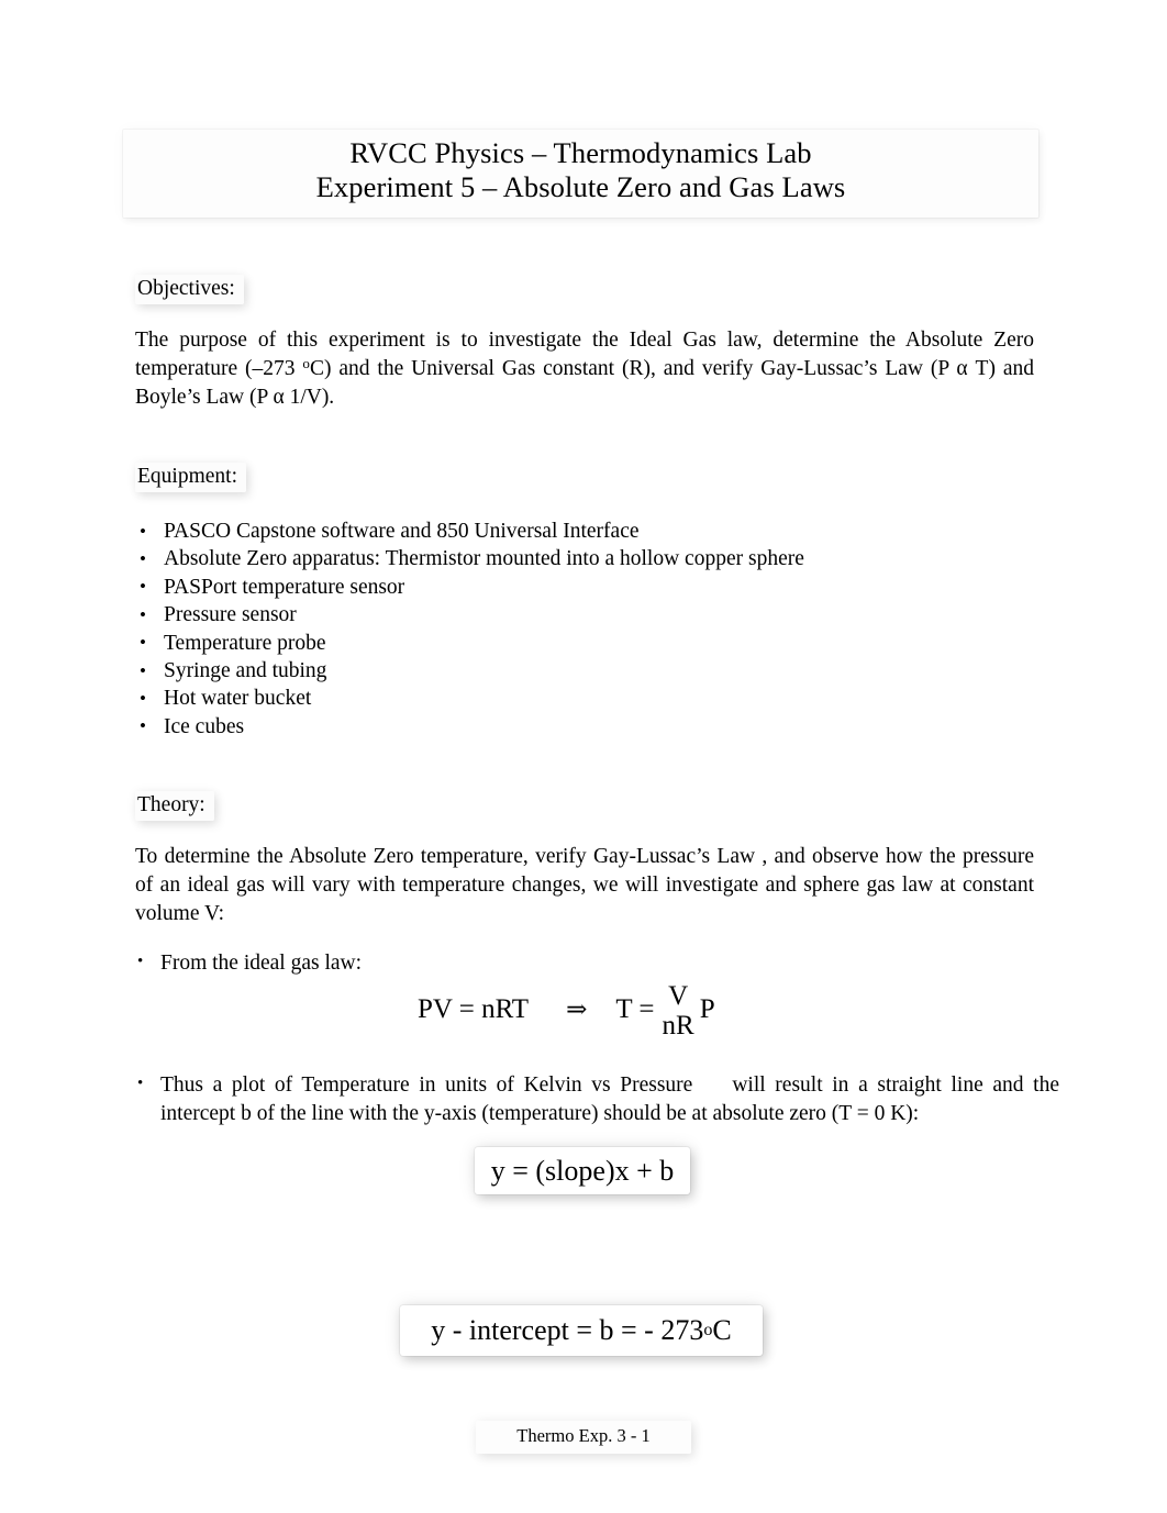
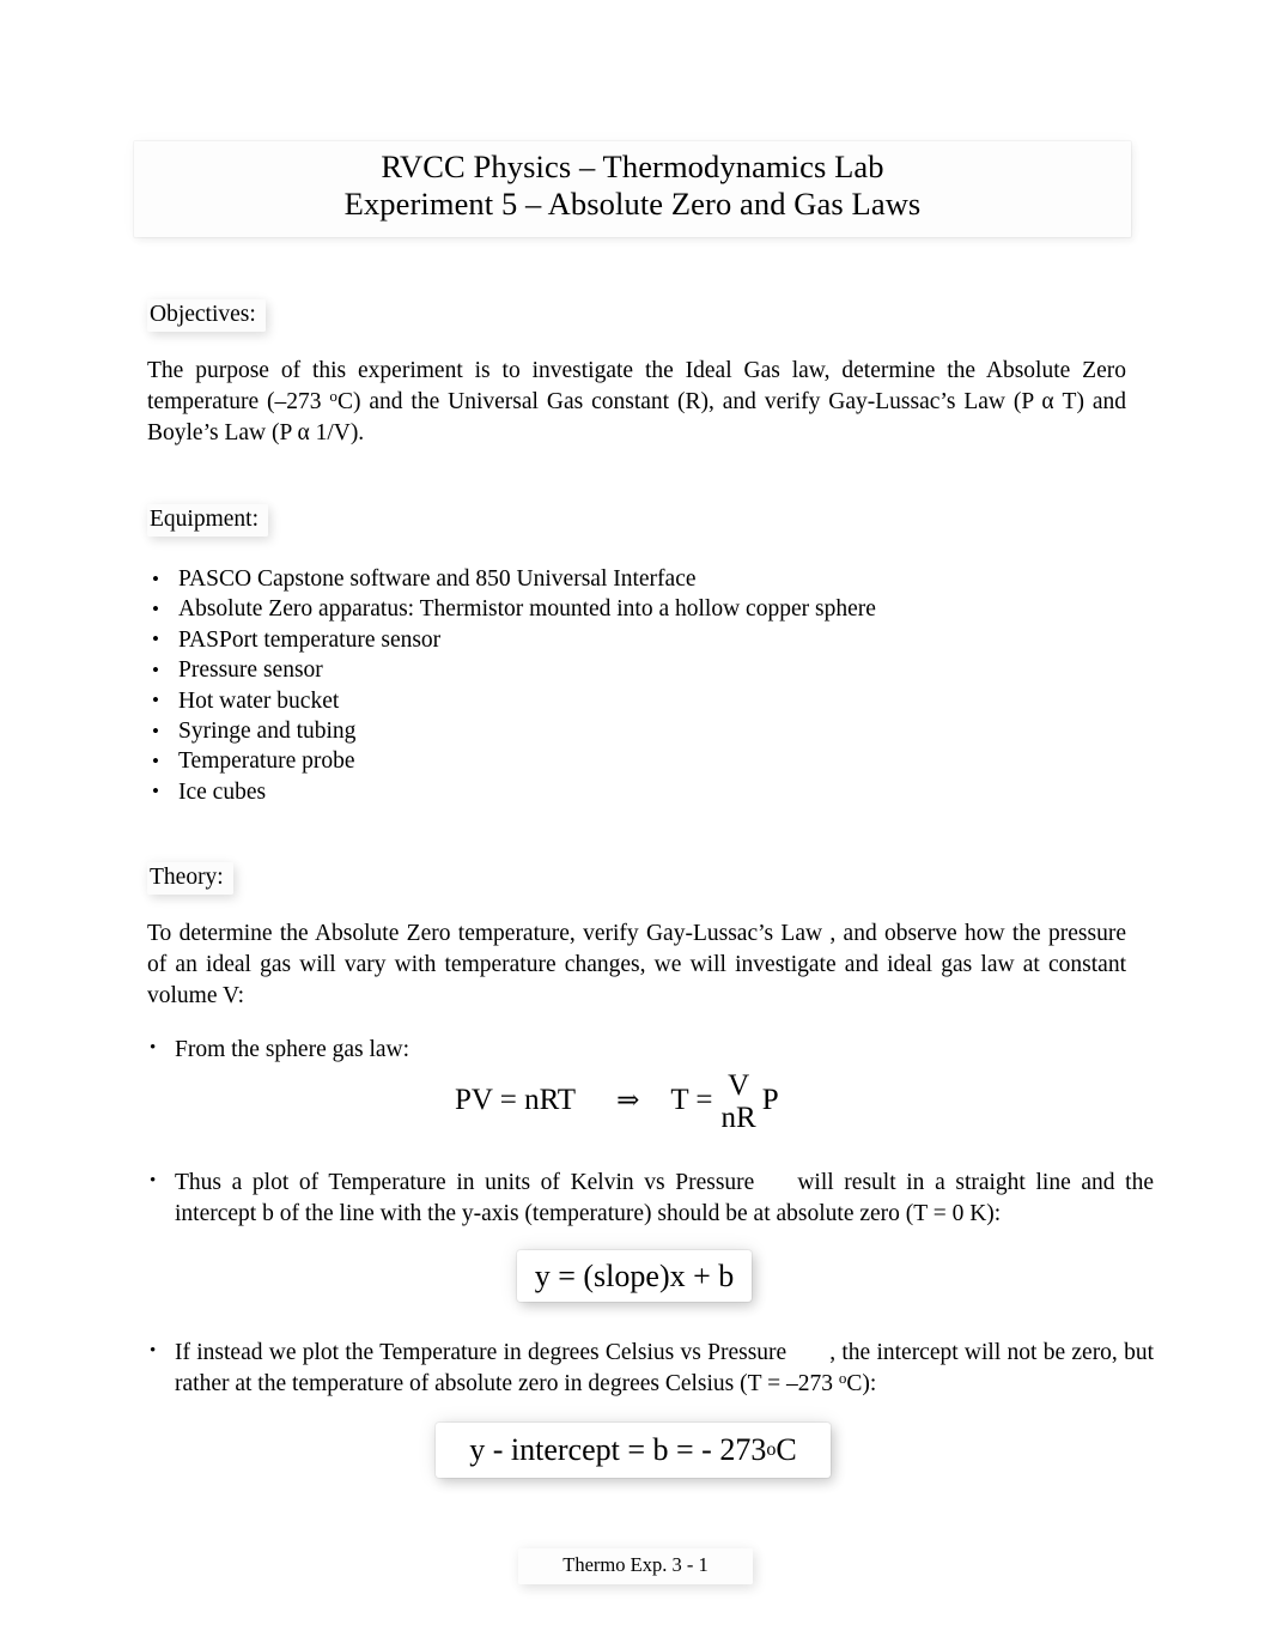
  RVCC Physics – Thermodynamics Lab
  Experiment 5 – Absolute Zero and Gas Laws
  Objectives:
  The purpose of this experiment is to investigate the Ideal Gas law, determine the Absolute Zero temperature (–273 oC) and the Universal Gas constant (R), and verify Gay-Lussac’s Law (P α T) and Boyle’s Law (P α 1/V).
  Equipment:
  PASCO Capstone software and 850 Universal Interface
  Absolute Zero apparatus: Thermistor mounted into a hollow copper sphere
  PASPort temperature sensor
  Pressure sensor
- Temperature probe
+ Hot water bucket
  Syringe and tubing
- Hot water bucket
+ Temperature probe
  Ice cubes
  Theory:
- To determine the Absolute Zero temperature, verify Gay-Lussac’s Law , and observe how the pressure of an ideal gas will vary with temperature changes, we will investigate and sphere gas law at constant volume V:
+ To determine the Absolute Zero temperature, verify Gay-Lussac’s Law , and observe how the pressure of an ideal gas will vary with temperature changes, we will investigate and ideal gas law at constant volume V:
- From the ideal gas law:
+ From the sphere gas law:
  PV = nRT
  ⇒
  T =
  V
  nR
  P
  Thus a plot of Temperature in units of Kelvin vs Pressure will result in a straight line and the intercept b of the line with the y-axis (temperature) should be at absolute zero (T = 0 K):
  y = (slope)x + b
+ If instead we plot the Temperature in degrees Celsius vs Pressure , the intercept will not be zero, but rather at the temperature of absolute zero in degrees Celsius (T = –273 oC):
  y - intercept = b = - 273
  o
  C
  Thermo Exp. 3 - 1
